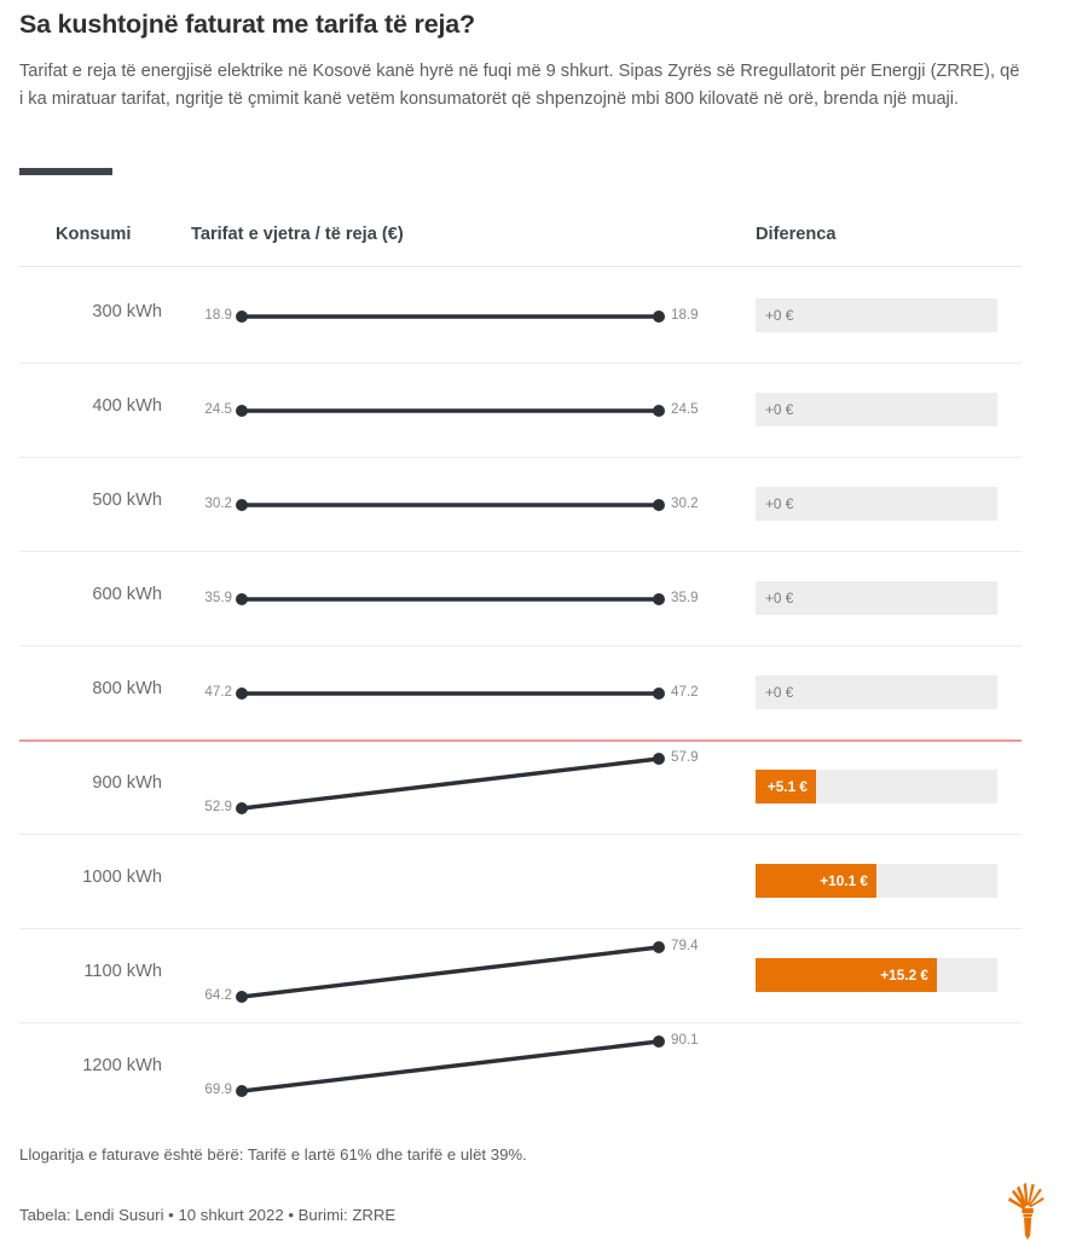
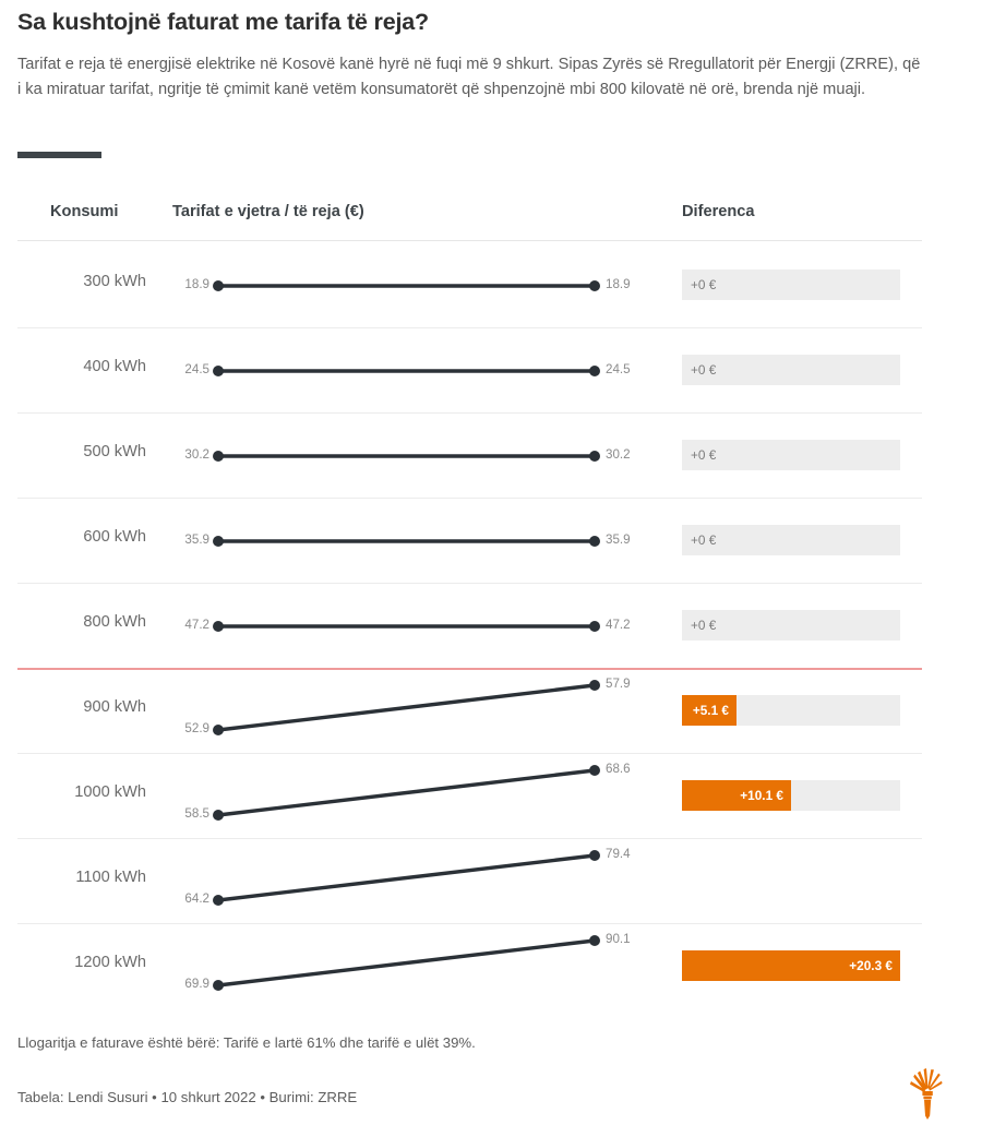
  Sa kushtojnë faturat me tarifa të reja?
  Tarifat e reja të energjisë elektrike në Kosovë kanë hyrë në fuqi më 9 shkurt. Sipas Zyrës së Rregullatorit për Energji (ZRRE), që i ka miratuar tarifat, ngritje të çmimit kanë vetëm konsumatorët që shpenzojnë mbi 800 kilovatë në orë, brenda një muaji.
  Konsumi
  Tarifat e vjetra / të reja (€)
  Diferenca
  300 kWh
  18.9
  18.9
  +0 €
  400 kWh
  24.5
  24.5
  +0 €
  500 kWh
  30.2
  30.2
  +0 €
  600 kWh
  35.9
  35.9
  +0 €
  800 kWh
  47.2
  47.2
  +0 €
  900 kWh
  52.9
  57.9
  +5.1 €
  1000 kWh
+ 58.5
+ 68.6
  +10.1 €
  1100 kWh
  64.2
  79.4
- +15.2 €
  1200 kWh
  69.9
  90.1
+ +20.3 €
  Llogaritja e faturave është bërë: Tarifë e lartë 61% dhe tarifë e ulët 39%.
  Tabela: Lendi Susuri • 10 shkurt 2022 • Burimi: ZRRE
